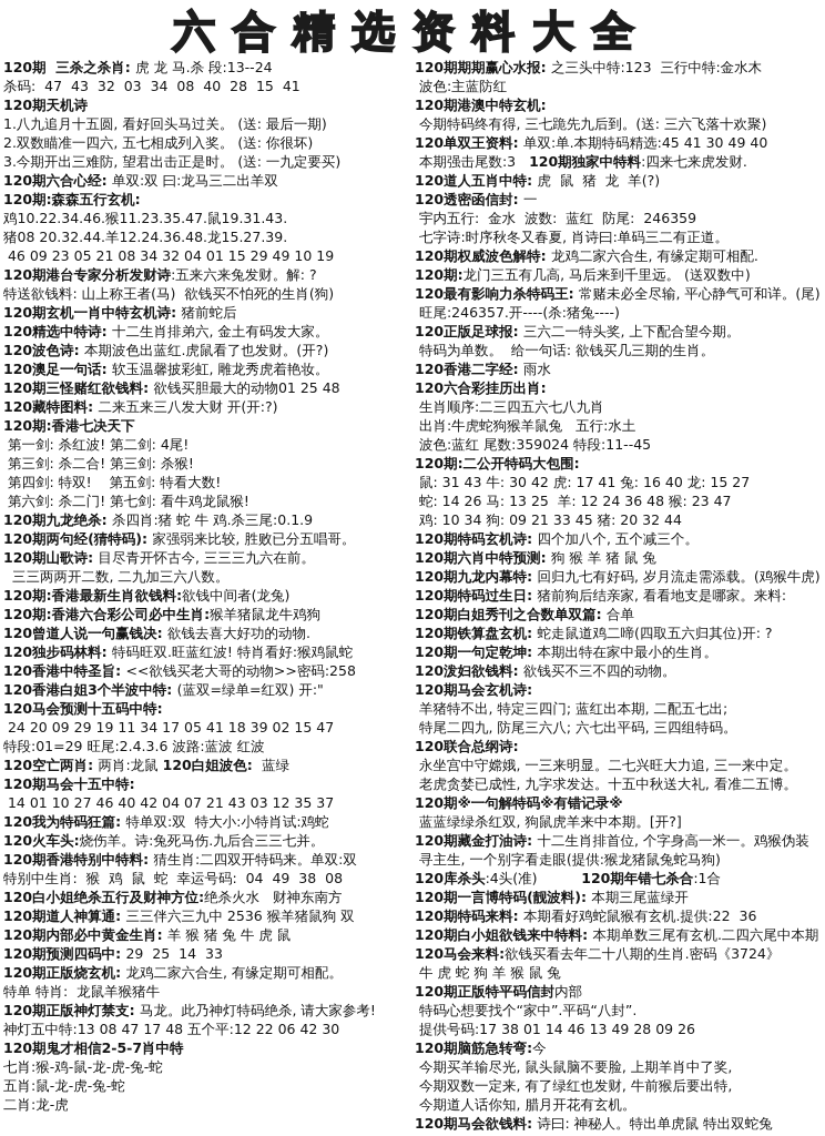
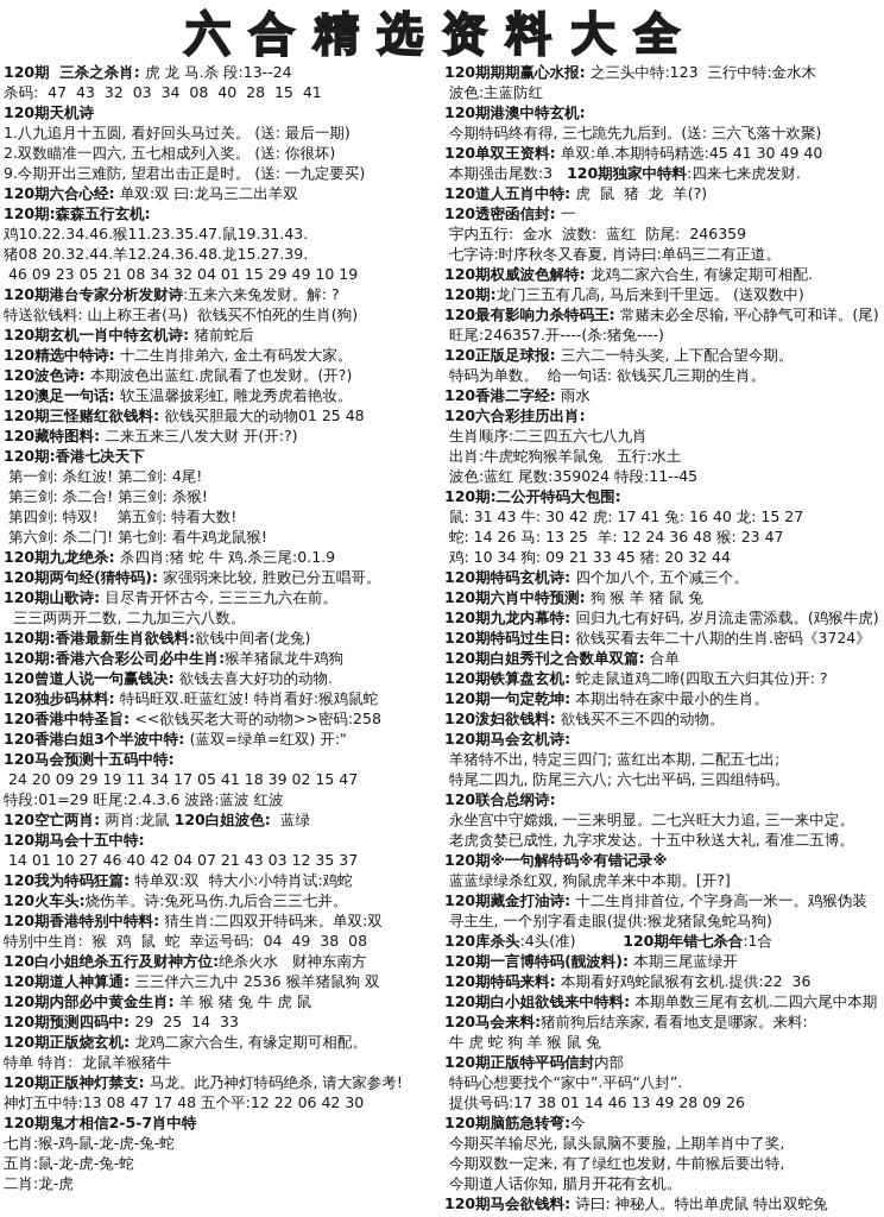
  六合精选资料大全
  120期 三杀之杀肖: 虎 龙 马.杀 段:13--24
  杀码: 47 43 32 03 34 08 40 28 15 41
  120期天机诗
  1.八九追月十五圆, 看好回头马过关。 (送: 最后一期)
  2.双数瞄准一四六, 五七相成列入奖。 (送: 你很坏)
- 3.今期开出三难防, 望君出击正是时。 (送: 一九定要买)
+ 9.今期开出三难防, 望君出击正是时。 (送: 一九定要买)
  120期六合心经: 单双:双 曰:龙马三二出羊双
  120期:森森五行玄机:
  鸡10.22.34.46.猴11.23.35.47.鼠19.31.43.
  猪08 20.32.44.羊12.24.36.48.龙15.27.39.
  46 09 23 05 21 08 34 32 04 01 15 29 49 10 19
  120期港台专家分析发财诗:五来六来兔发财。解: ?
  特送欲钱料: 山上称王者(马) 欲钱买不怕死的生肖(狗)
  120期玄机一肖中特玄机诗: 猪前蛇后
  120精选中特诗: 十二生肖排弟六, 金土有码发大家。
  120波色诗: 本期波色出蓝红.虎鼠看了也发财。(开?)
  120澳足一句话: 软玉温馨披彩虹, 雕龙秀虎着艳妆。
  120期三怪赌红欲钱料: 欲钱买胆最大的动物01 25 48
  120藏特图料: 二来五来三八发大财 开(开:?)
  120期:香港七决天下
  第一剑: 杀红波! 第二剑: 4尾!
  第三剑: 杀二合! 第三剑: 杀猴!
  第四剑: 特双! 第五剑: 特看大数!
  第六剑: 杀二门! 第七剑: 看牛鸡龙鼠猴!
  120期九龙绝杀: 杀四肖:猪 蛇 牛 鸡.杀三尾:0.1.9
  120期两句经(猜特码): 家强弱来比较, 胜败已分五唱哥。
  120期山歌诗: 目尽青开怀古今, 三三三九六在前。
  三三两两开二数, 二九加三六八数。
  120期:香港最新生肖欲钱料:欲钱中间者(龙兔)
  120期:香港六合彩公司必中生肖:猴羊猪鼠龙牛鸡狗
  120曾道人说一句赢钱决: 欲钱去喜大好功的动物.
  120独步码林料: 特码旺双.旺蓝红波! 特肖看好:猴鸡鼠蛇
  120香港中特圣旨: <<欲钱买老大哥的动物>>密码:258
  120香港白姐3个半波中特: (蓝双=绿单=红双) 开:"
  120马会预测十五码中特:
  24 20 09 29 19 11 34 17 05 41 18 39 02 15 47
  特段:01=29 旺尾:2.4.3.6 波路:蓝波 红波
  120空亡两肖: 两肖:龙鼠 120白姐波色: 蓝绿
  120期马会十五中特:
  14 01 10 27 46 40 42 04 07 21 43 03 12 35 37
  120我为特码狂篇: 特单双:双 特大小:小特肖试:鸡蛇
  120火车头:烧伤羊。诗:兔死马伤.九后合三三七并。
  120期香港特别中特料: 猜生肖:二四双开特码来。单双:双
  特别中生肖: 猴 鸡 鼠 蛇 幸运号码: 04 49 38 08
  120白小姐绝杀五行及财神方位:绝杀火水 财神东南方
  120期道人神算通: 三三伴六三九中 2536 猴羊猪鼠狗 双
  120期内部必中黄金生肖: 羊 猴 猪 兔 牛 虎 鼠
  120期预测四码中: 29 25 14 33
  120期正版烧玄机: 龙鸡二家六合生, 有缘定期可相配。
  特单 特肖: 龙鼠羊猴猪牛
  120期正版神灯禁支: 马龙。此乃神灯特码绝杀, 请大家参考!
  神灯五中特:13 08 47 17 48 五个平:12 22 06 42 30
  120期鬼才相信2-5-7肖中特
  七肖:猴-鸡-鼠-龙-虎-兔-蛇
  五肖:鼠-龙-虎-兔-蛇
  二肖:龙-虎
  120期期期赢心水报: 之三头中特:123 三行中特:金水木
  波色:主蓝防红
  120期港澳中特玄机:
  今期特码终有得, 三七跪先九后到。(送: 三六飞落十欢聚)
  120单双王资料: 单双:单.本期特码精选:45 41 30 49 40
  本期强击尾数:3 120期独家中特料:四来七来虎发财.
  120道人五肖中特: 虎 鼠 猪 龙 羊(?)
  120透密函信封: 一
  宇内五行: 金水 波数: 蓝红 防尾: 246359
  七字诗:时序秋冬又春夏, 肖诗曰:单码三二有正道。
  120期权威波色解特: 龙鸡二家六合生, 有缘定期可相配.
  120期:龙门三五有几高, 马后来到千里远。 (送双数中)
  120最有影响力杀特码王: 常赌未必全尽输, 平心静气可和详。(尾)
  旺尾:246357.开----(杀:猪兔----)
  120正版足球报: 三六二一特头奖, 上下配合望今期。
  特码为单数。 给一句话: 欲钱买几三期的生肖。
  120香港二字经: 雨水
  120六合彩挂历出肖:
  生肖顺序:二三四五六七八九肖
  出肖:牛虎蛇狗猴羊鼠兔 五行:水土
  波色:蓝红 尾数:359024 特段:11--45
  120期:二公开特码大包围:
  鼠: 31 43 牛: 30 42 虎: 17 41 兔: 16 40 龙: 15 27
  蛇: 14 26 马: 13 25 羊: 12 24 36 48 猴: 23 47
  鸡: 10 34 狗: 09 21 33 45 猪: 20 32 44
  120期特码玄机诗: 四个加八个, 五个减三个。
  120期六肖中特预测: 狗 猴 羊 猪 鼠 兔
  120期九龙内幕特: 回归九七有好码, 岁月流走需添载。(鸡猴牛虎)
- 120期特码过生日: 猪前狗后结亲家, 看看地支是哪家。来料:
+ 120期特码过生日: 欲钱买看去年二十八期的生肖.密码《3724》
  120期白姐秀刊之合数单双篇: 合单
  120期铁算盘玄机: 蛇走鼠道鸡二啼(四取五六归其位)开: ?
  120期一句定乾坤: 本期出特在家中最小的生肖。
  120泼妇欲钱料: 欲钱买不三不四的动物。
  120期马会玄机诗:
  羊猪特不出, 特定三四门; 蓝红出本期, 二配五七出;
  特尾二四九, 防尾三六八; 六七出平码, 三四组特码。
  120联合总纲诗:
  永坐宫中守嫦娥, 一三来明显。二七兴旺大力追, 三一来中定。
  老虎贪婪已成性, 九字求发达。十五中秋送大礼, 看准二五博。
  120期※一句解特码※有错记录※
  蓝蓝绿绿杀红双, 狗鼠虎羊来中本期。[开?]
  120期藏金打油诗: 十二生肖排首位, 个字身高一米一。鸡猴伪装
  寻主生, 一个别字看走眼(提供:猴龙猪鼠兔蛇马狗)
  120库杀头:4头(准) 120期年错七杀合:1合
  120期一言博特码(靓波料): 本期三尾蓝绿开
  120期特码来料: 本期看好鸡蛇鼠猴有玄机.提供:22 36
  120期白小姐欲钱来中特料: 本期单数三尾有玄机.二四六尾中本期
- 120马会来料:欲钱买看去年二十八期的生肖.密码《3724》
+ 120马会来料:猪前狗后结亲家, 看看地支是哪家。来料:
  牛 虎 蛇 狗 羊 猴 鼠 兔
  120期正版特平码信封内部
  特码心想要找个“家中”.平码“八封”.
  提供号码:17 38 01 14 46 13 49 28 09 26
  120期脑筋急转弯:今
  今期买羊输尽光, 鼠头鼠脑不要脸, 上期羊肖中了奖,
  今期双数一定来, 有了绿红也发财, 牛前猴后要出特,
  今期道人话你知, 腊月开花有玄机。
  120期马会欲钱料: 诗曰: 神秘人。特出单虎鼠 特出双蛇兔
